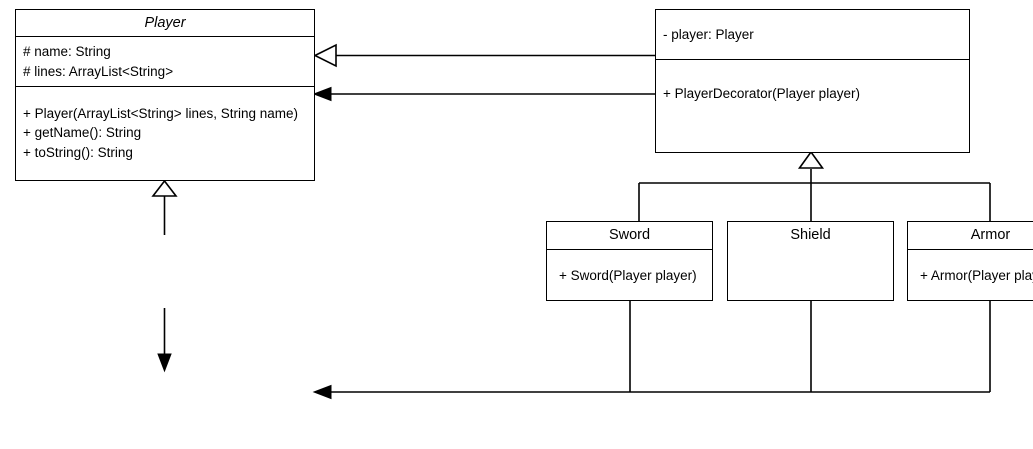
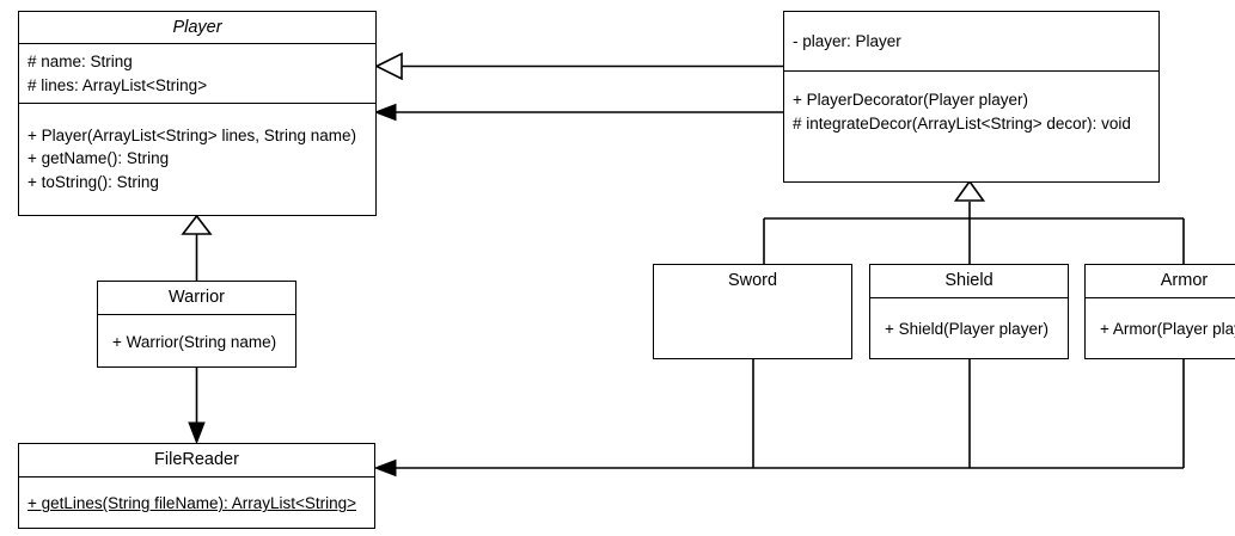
  Player
  # name: String
  # lines: ArrayList<String>
  + Player(ArrayList<String> lines, String name)
  + getName(): String
  + toString(): String
  - player: Player
  + PlayerDecorator(Player player)
+ # integrateDecor(ArrayList<String> decor): void
+ Warrior
+ + Warrior(String name)
+ FileReader
+ + getLines(String fileName): ArrayList<String>
  Sword
- + Sword(Player player)
  Shield
+ + Shield(Player player)
  Armor
  + Armor(Player pla
